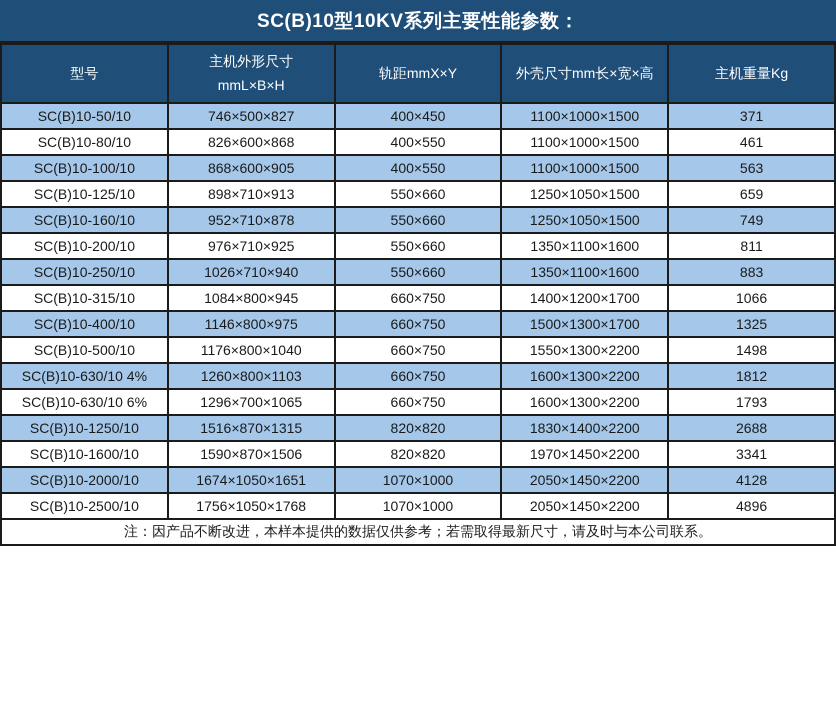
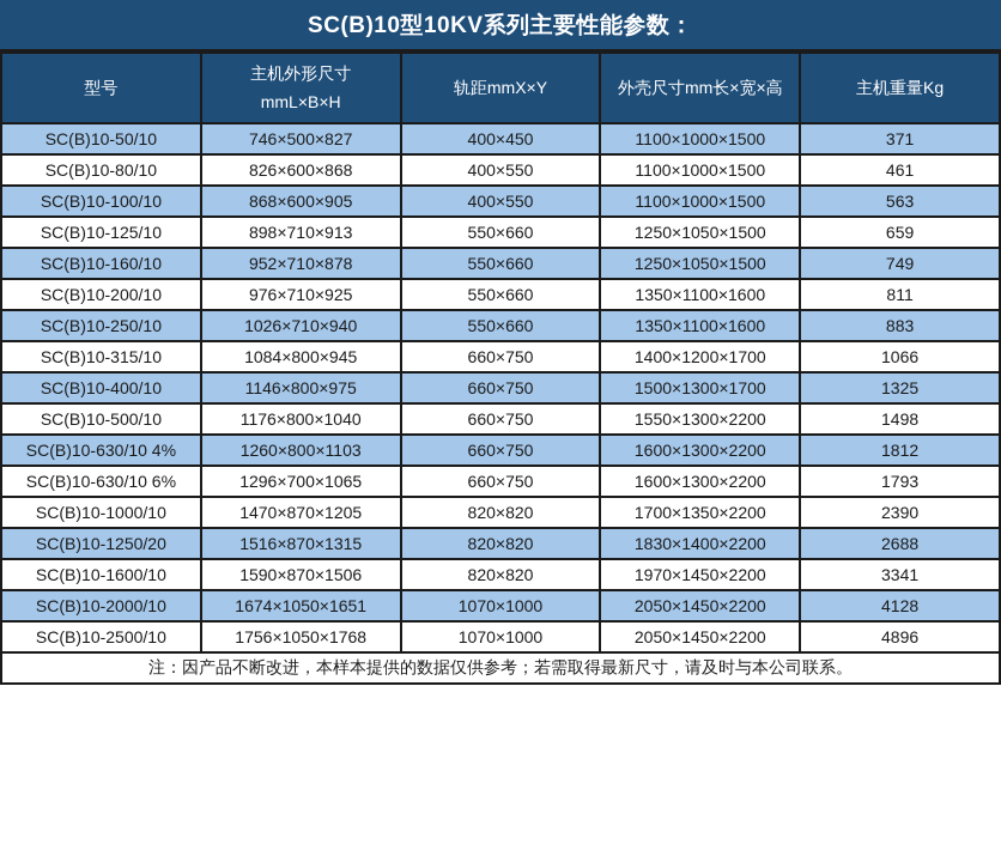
  SC(B)10型10KV系列主要性能参数：
  型号	主机外形尺寸 mmL×B×H	轨距mmX×Y	外壳尺寸mm长×宽×高	主机重量Kg
  SC(B)10-50/10	746×500×827	400×450	1100×1000×1500	371
  SC(B)10-80/10	826×600×868	400×550	1100×1000×1500	461
  SC(B)10-100/10	868×600×905	400×550	1100×1000×1500	563
  SC(B)10-125/10	898×710×913	550×660	1250×1050×1500	659
  SC(B)10-160/10	952×710×878	550×660	1250×1050×1500	749
  SC(B)10-200/10	976×710×925	550×660	1350×1100×1600	811
  SC(B)10-250/10	1026×710×940	550×660	1350×1100×1600	883
  SC(B)10-315/10	1084×800×945	660×750	1400×1200×1700	1066
  SC(B)10-400/10	1146×800×975	660×750	1500×1300×1700	1325
  SC(B)10-500/10	1176×800×1040	660×750	1550×1300×2200	1498
  SC(B)10-630/10 4%	1260×800×1103	660×750	1600×1300×2200	1812
  SC(B)10-630/10 6%	1296×700×1065	660×750	1600×1300×2200	1793
+ SC(B)10-1000/10	1470×870×1205	820×820	1700×1350×2200	2390
- SC(B)10-1250/10	1516×870×1315	820×820	1830×1400×2200	2688
+ SC(B)10-1250/20	1516×870×1315	820×820	1830×1400×2200	2688
  SC(B)10-1600/10	1590×870×1506	820×820	1970×1450×2200	3341
  SC(B)10-2000/10	1674×1050×1651	1070×1000	2050×1450×2200	4128
  SC(B)10-2500/10	1756×1050×1768	1070×1000	2050×1450×2200	4896
  注：因产品不断改进，本样本提供的数据仅供参考；若需取得最新尺寸，请及时与本公司联系。
